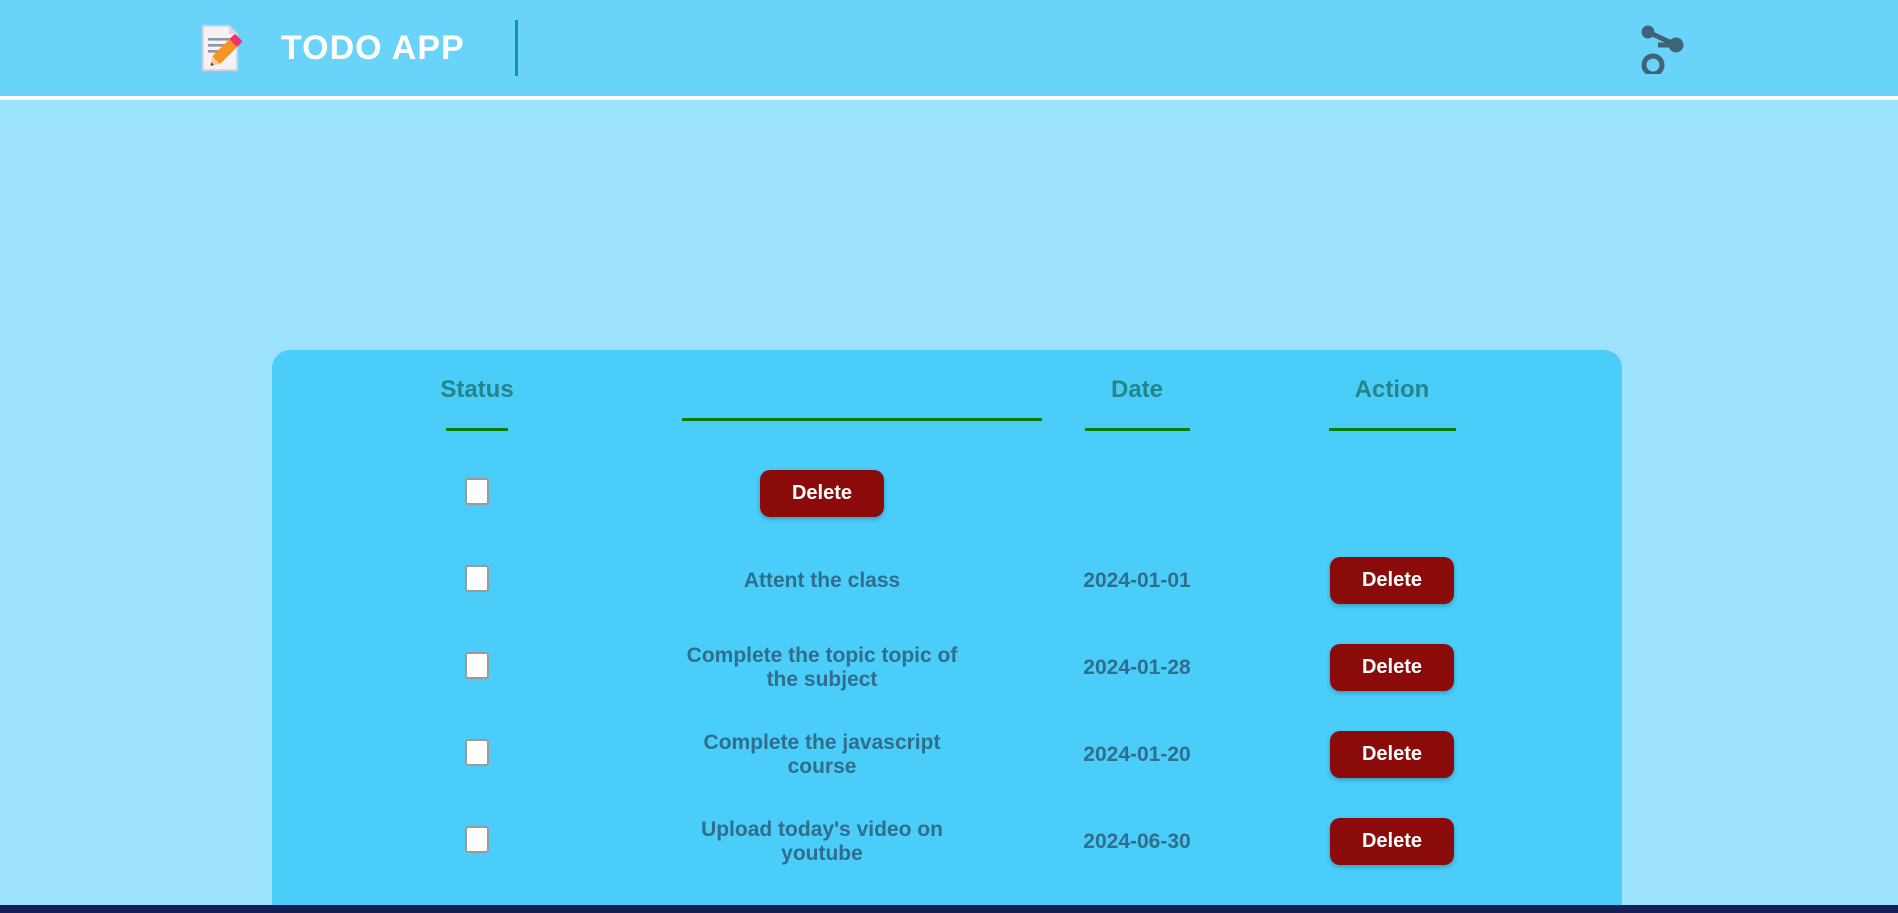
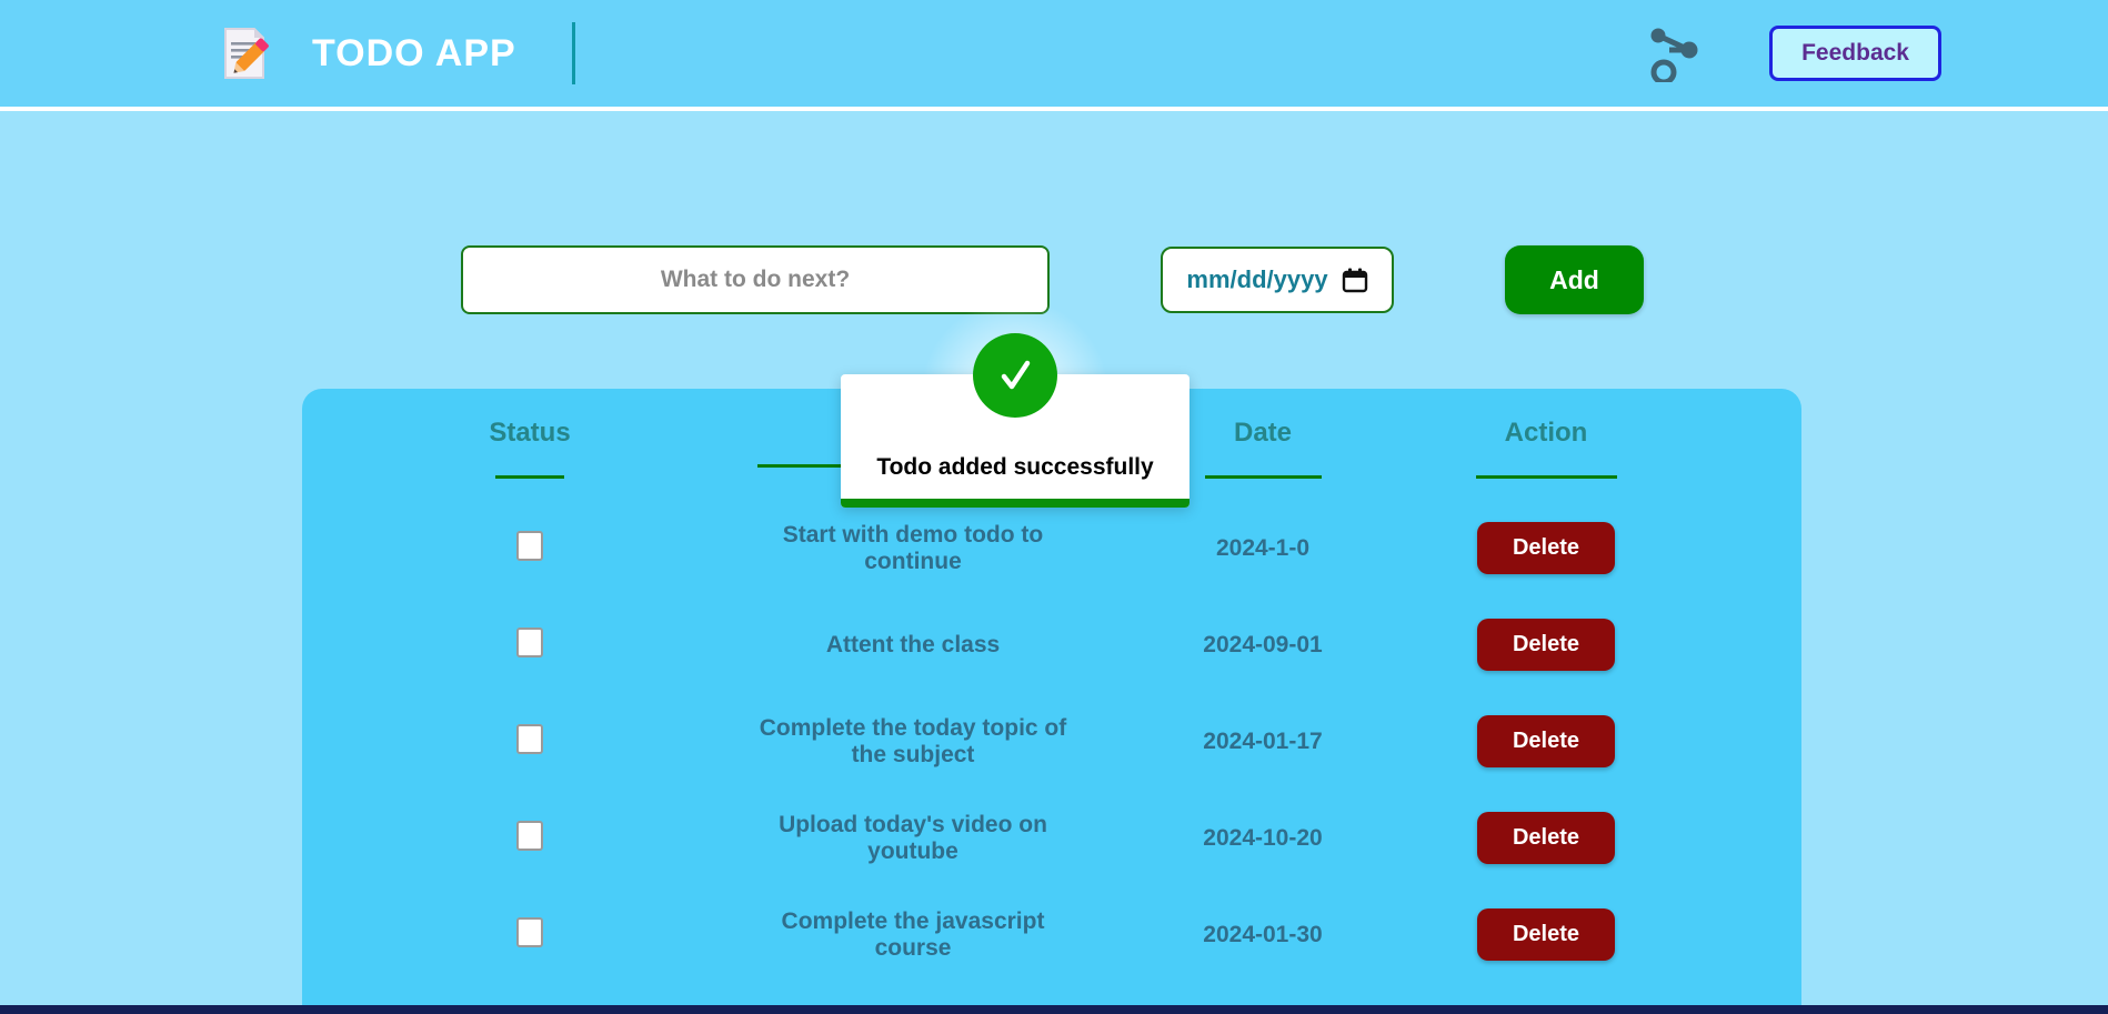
  TODO APP
+ Feedback
+ What to do next?
+ mm/dd/yyyy
+ Add
  Status
  Date
  Action
+ Start with demo todo to continue
+ 2024-1-0
  Delete
  Attent the class
- 2024-01-01
+ 2024-09-01
  Delete
- Complete the topic topic of the subject
+ Complete the today topic of the subject
- 2024-01-28
+ 2024-01-17
  Delete
- Complete the javascript course
+ Upload today's video on youtube
- 2024-01-20
+ 2024-10-20
  Delete
- Upload today's video on youtube
+ Complete the javascript course
- 2024-06-30
+ 2024-01-30
  Delete
+ Todo added successfully
